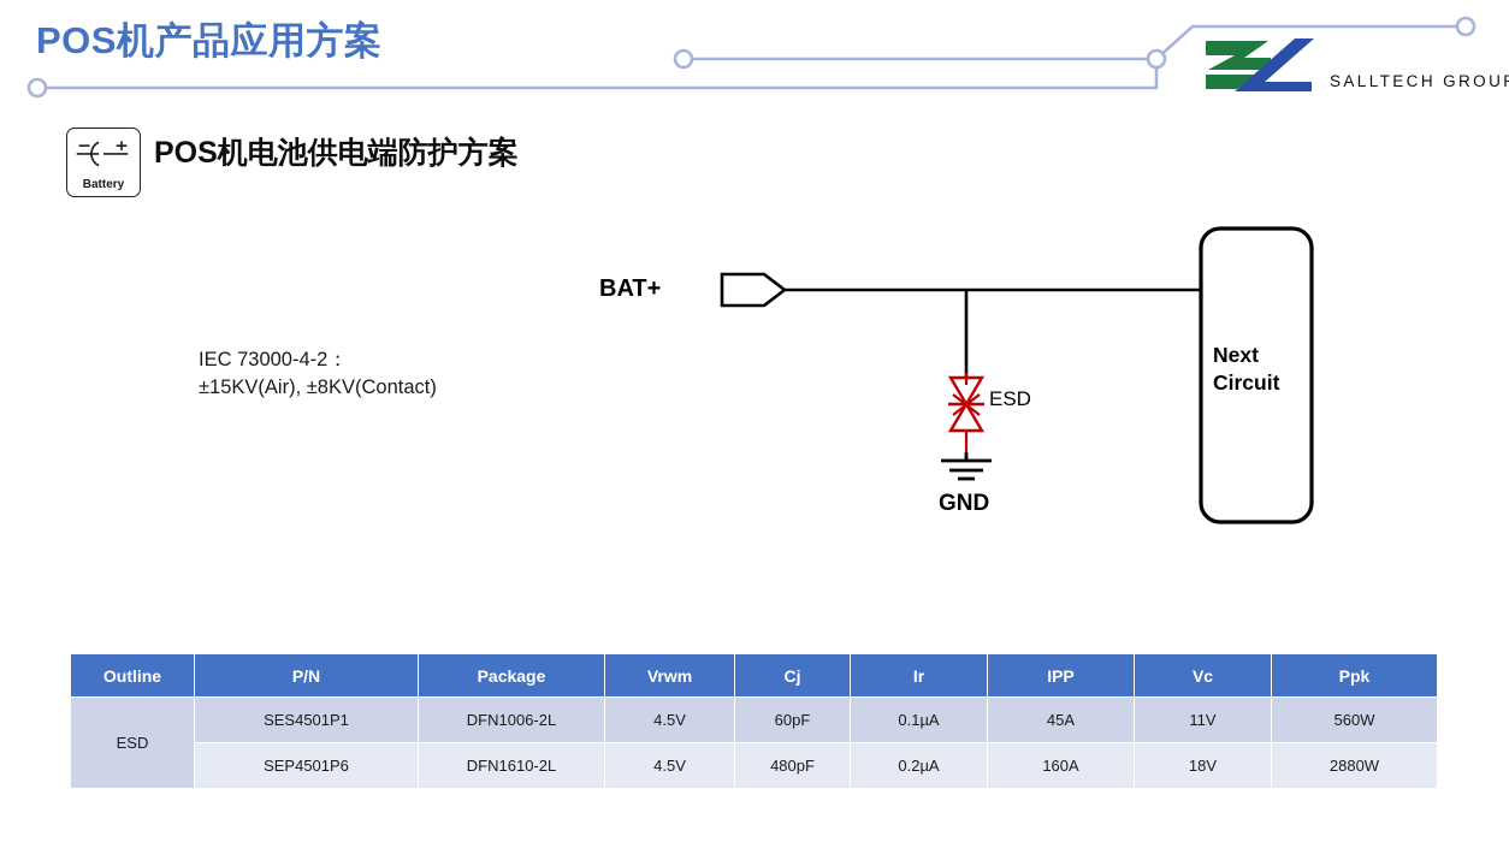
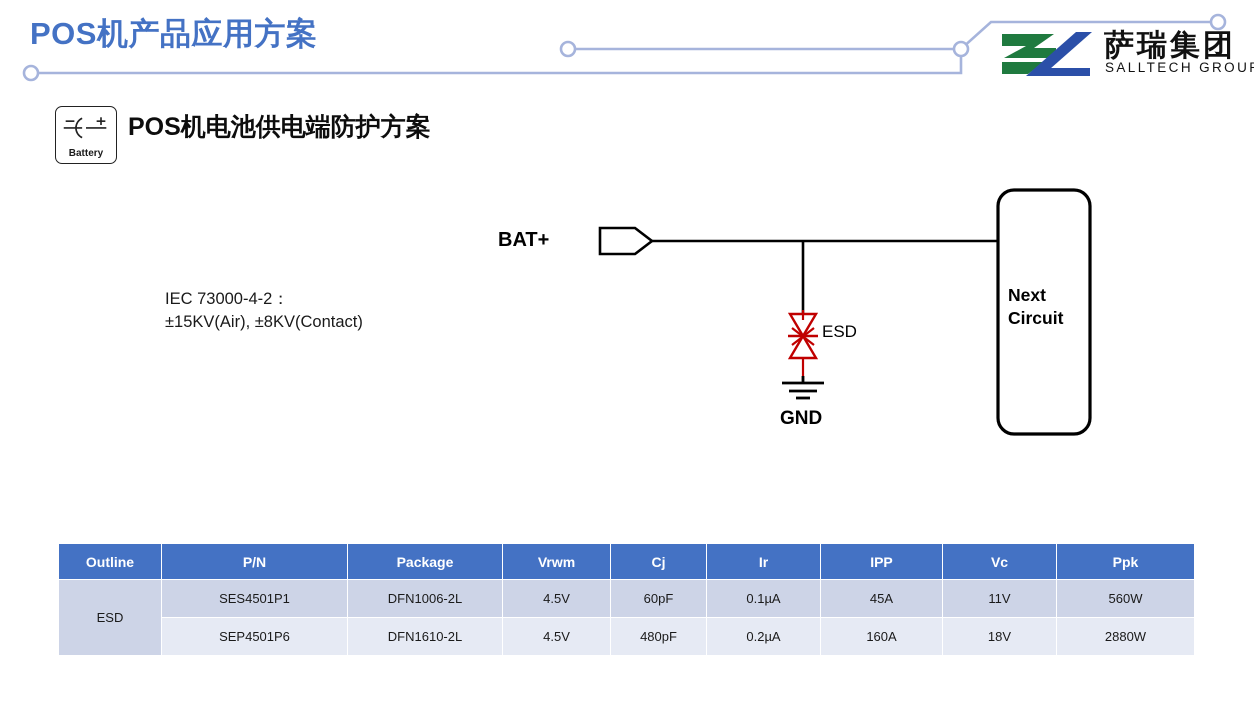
  POS机产品应用方案
+ 萨瑞集团
  SALLTECH GROU
  Battery
  POS机电池供电端防护方案
  IEC 73000-4-2：
  ±15KV(Air), ±8KV(Contact)
  BAT+
  ESD
  GND
  Next
  Circuit
  Outline	P/N	Package	Vrwm	Cj	Ir	IPP	Vc	Ppk
  ESD	SES4501P1	DFN1006-2L	4.5V	60pF	0.1µA	45A	11V	560W
  SEP4501P6	DFN1610-2L	4.5V	480pF	0.2µA	160A	18V	2880W
